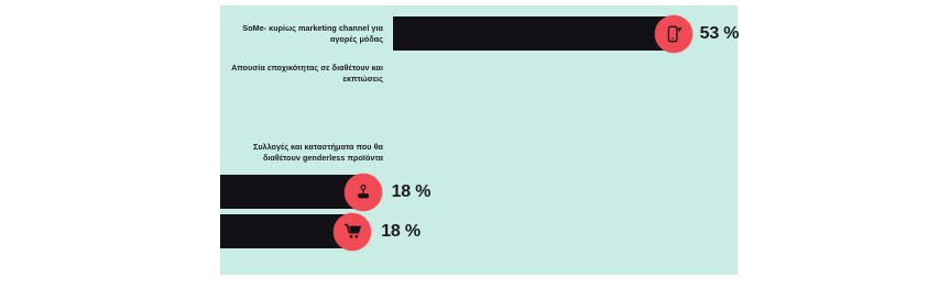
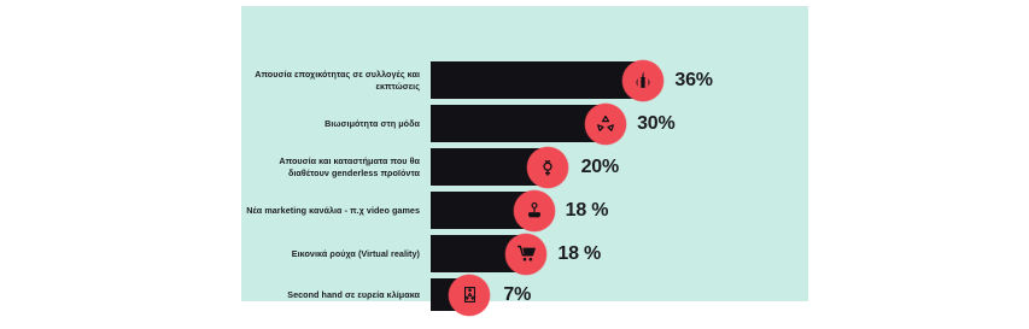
- SoMe- κυρίως marketing channel για αγορές μόδας
- 53 %
- Απουσία εποχικότητας σε διαθέτουν και εκπτώσεις
+ Απουσία εποχικότητας σε συλλογές και εκπτώσεις
+ 36%
+ Βιωσιμότητα στη μόδα
+ 30%
- Συλλογές και καταστήματα που θα διαθέτουν genderless προϊόντα
+ Απουσία και καταστήματα που θα διαθέτουν genderless προϊόντα
+ 20%
+ Νέα marketing κανάλια - π.χ video games
  18 %
+ Εικονικά ρούχα (Virtual reality)
  18 %
+ Second hand σε ευρεία κλίμακα
+ 7%
